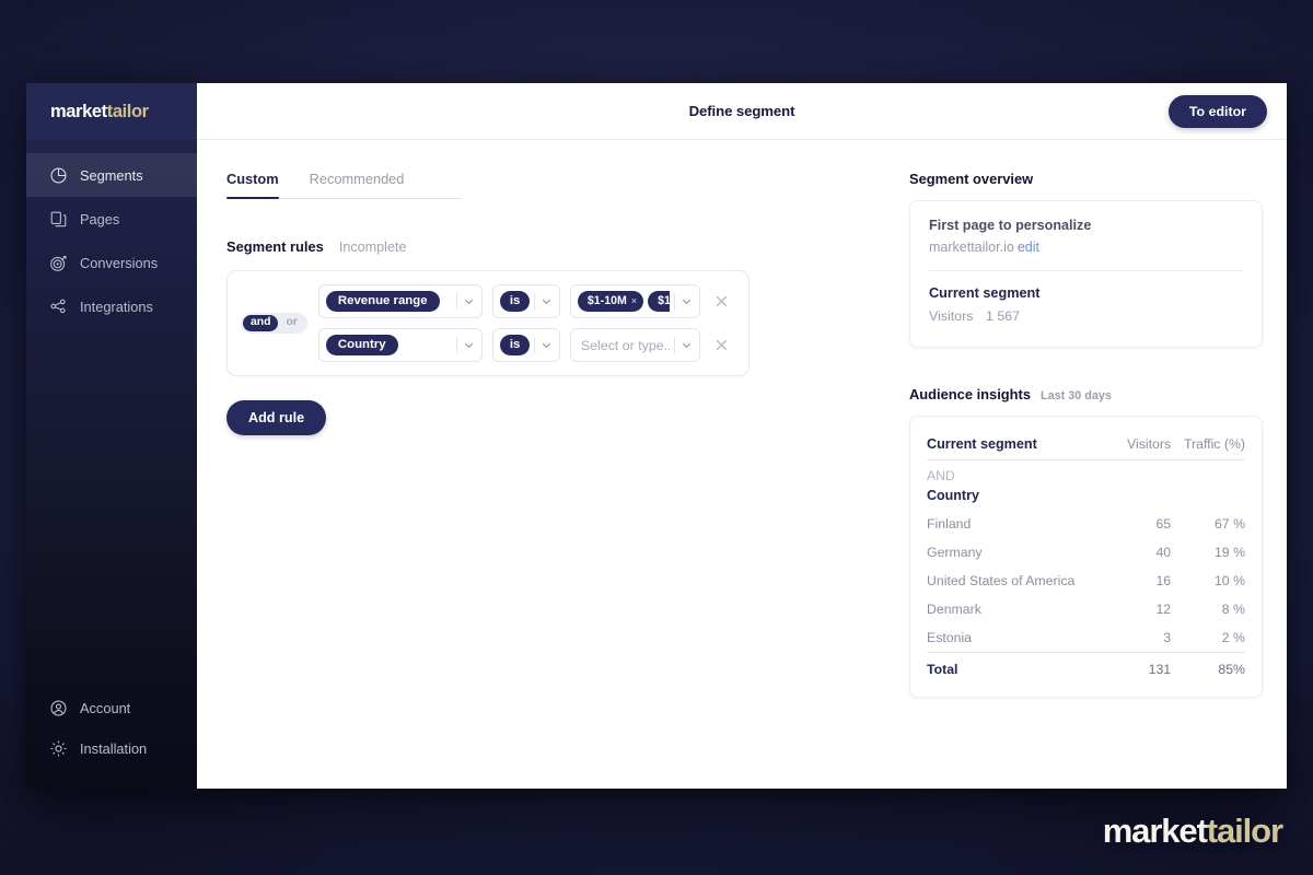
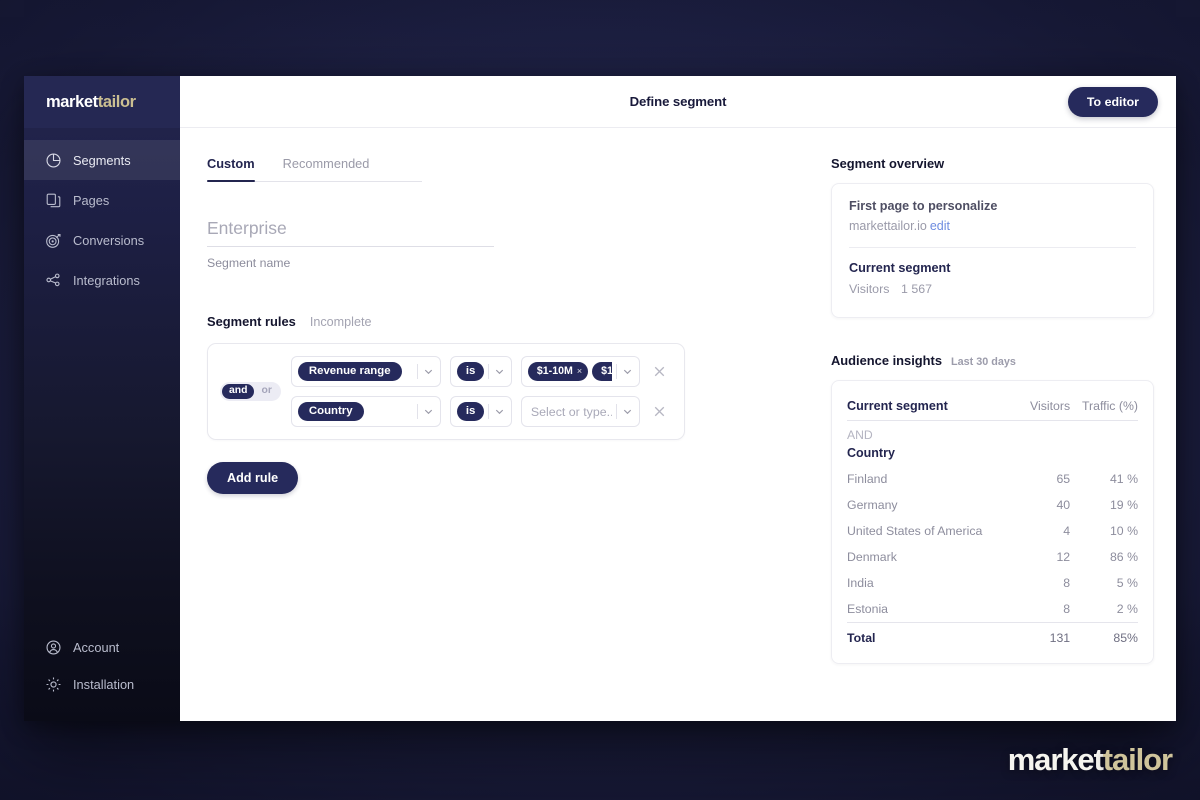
  markettailor
  Segments
  Pages
  Conversions
  Integrations
  Account
  Installation
  Define segment
  To editor
  Custom
  Recommended
+ Enterprise
+ Segment name
  Segment rules
  Incomplete
  and
  or
  Revenue range
  is
  $1-10M
  ×
  Country
  is
  Select or type..
  Add rule
  Segment overview
  First page to personalize
  markettailor.io edit
  Current segment
  Visitors
  1 567
  Audience insights Last 30 days
  Current segment	Visitors	Traffic (%)
  AND
  Country
- Finland	65	67 %
+ Finland	65	41 %
  Germany	40	19 %
- United States of America	16	10 %
+ United States of America	4	10 %
- Denmark	12	8 %
+ Denmark	12	86 %
+ India	8	5 %
- Estonia	3	2 %
+ Estonia	8	2 %
  Total	131	85%
  markettailor
